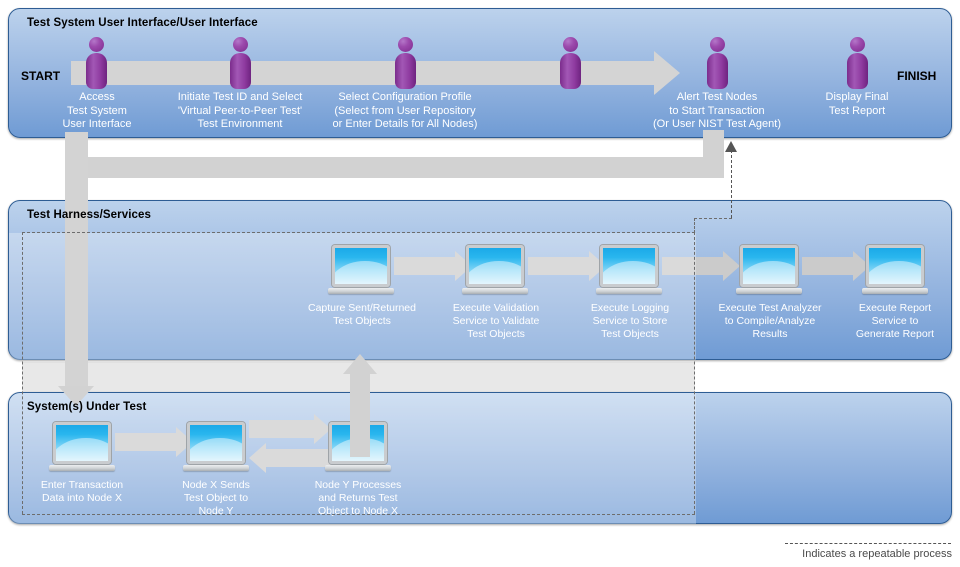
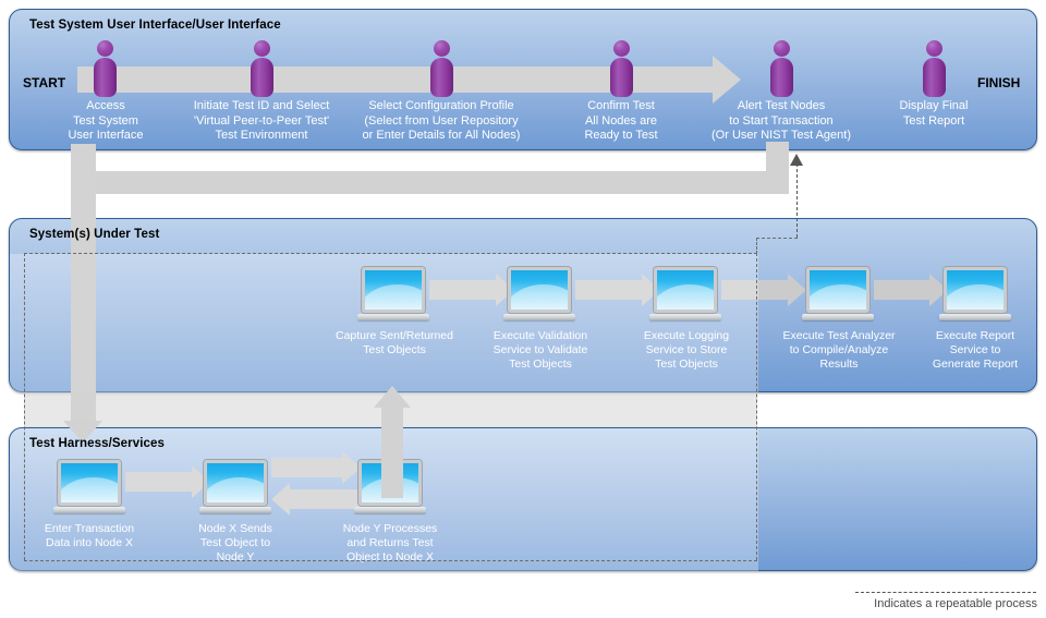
  Test System User Interface/User Interface
  START
  FINISH
  Access
  Test System
  User Interface
  Initiate Test ID and Select
  'Virtual Peer-to-Peer Test'
  Test Environment
  Select Configuration Profile
  (Select from User Repository
  or Enter Details for All Nodes)
+ Confirm Test
+ All Nodes are
+ Ready to Test
  Alert Test Nodes
  to Start Transaction
  (Or User NIST Test Agent)
  Display Final
  Test Report
- Test Harness/Services
+ System(s) Under Test
  Capture Sent/Returned
  Test Objects
  Execute Validation
  Service to Validate
  Test Objects
  Execute Logging
  Service to Store
  Test Objects
  Execute Test Analyzer
  to Compile/Analyze
  Results
  Execute Report
  Service to
  Generate Report
- System(s) Under Test
+ Test Harness/Services
  Enter Transaction
  Data into Node X
  Node X Sends
  Test Object to
  Node Y
  Node Y Processes
  and Returns Test
  Object to Node X
  Indicates a repeatable process
